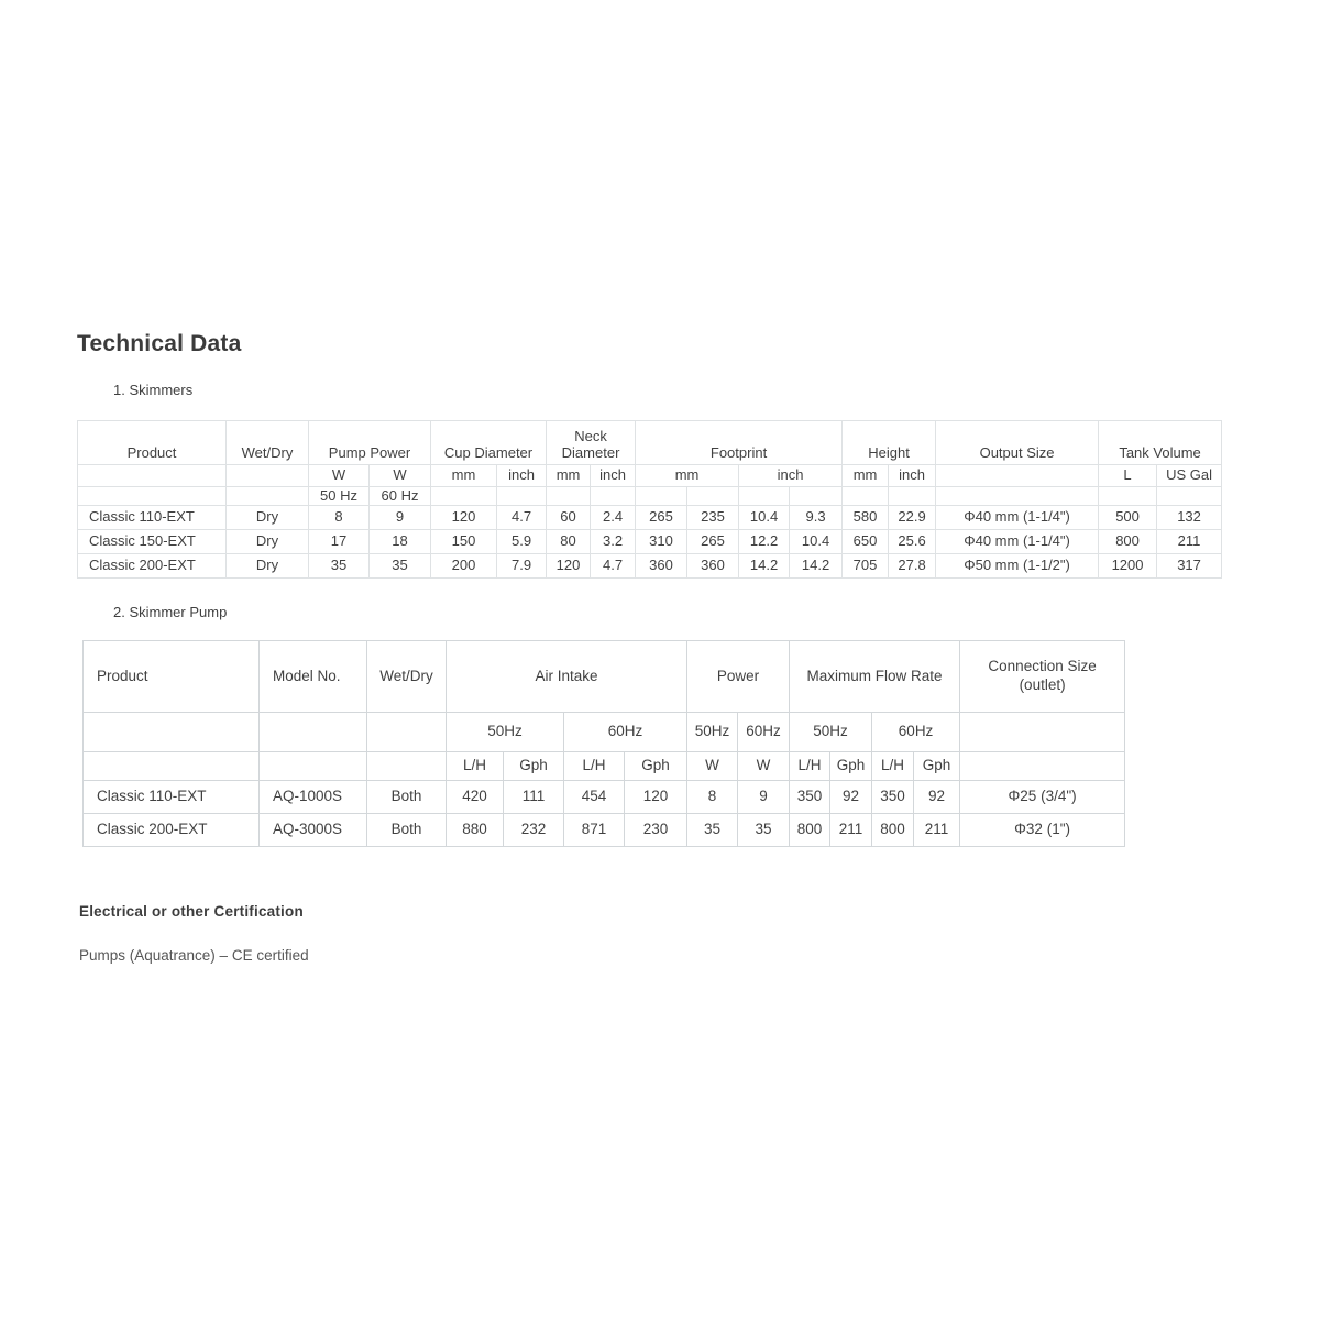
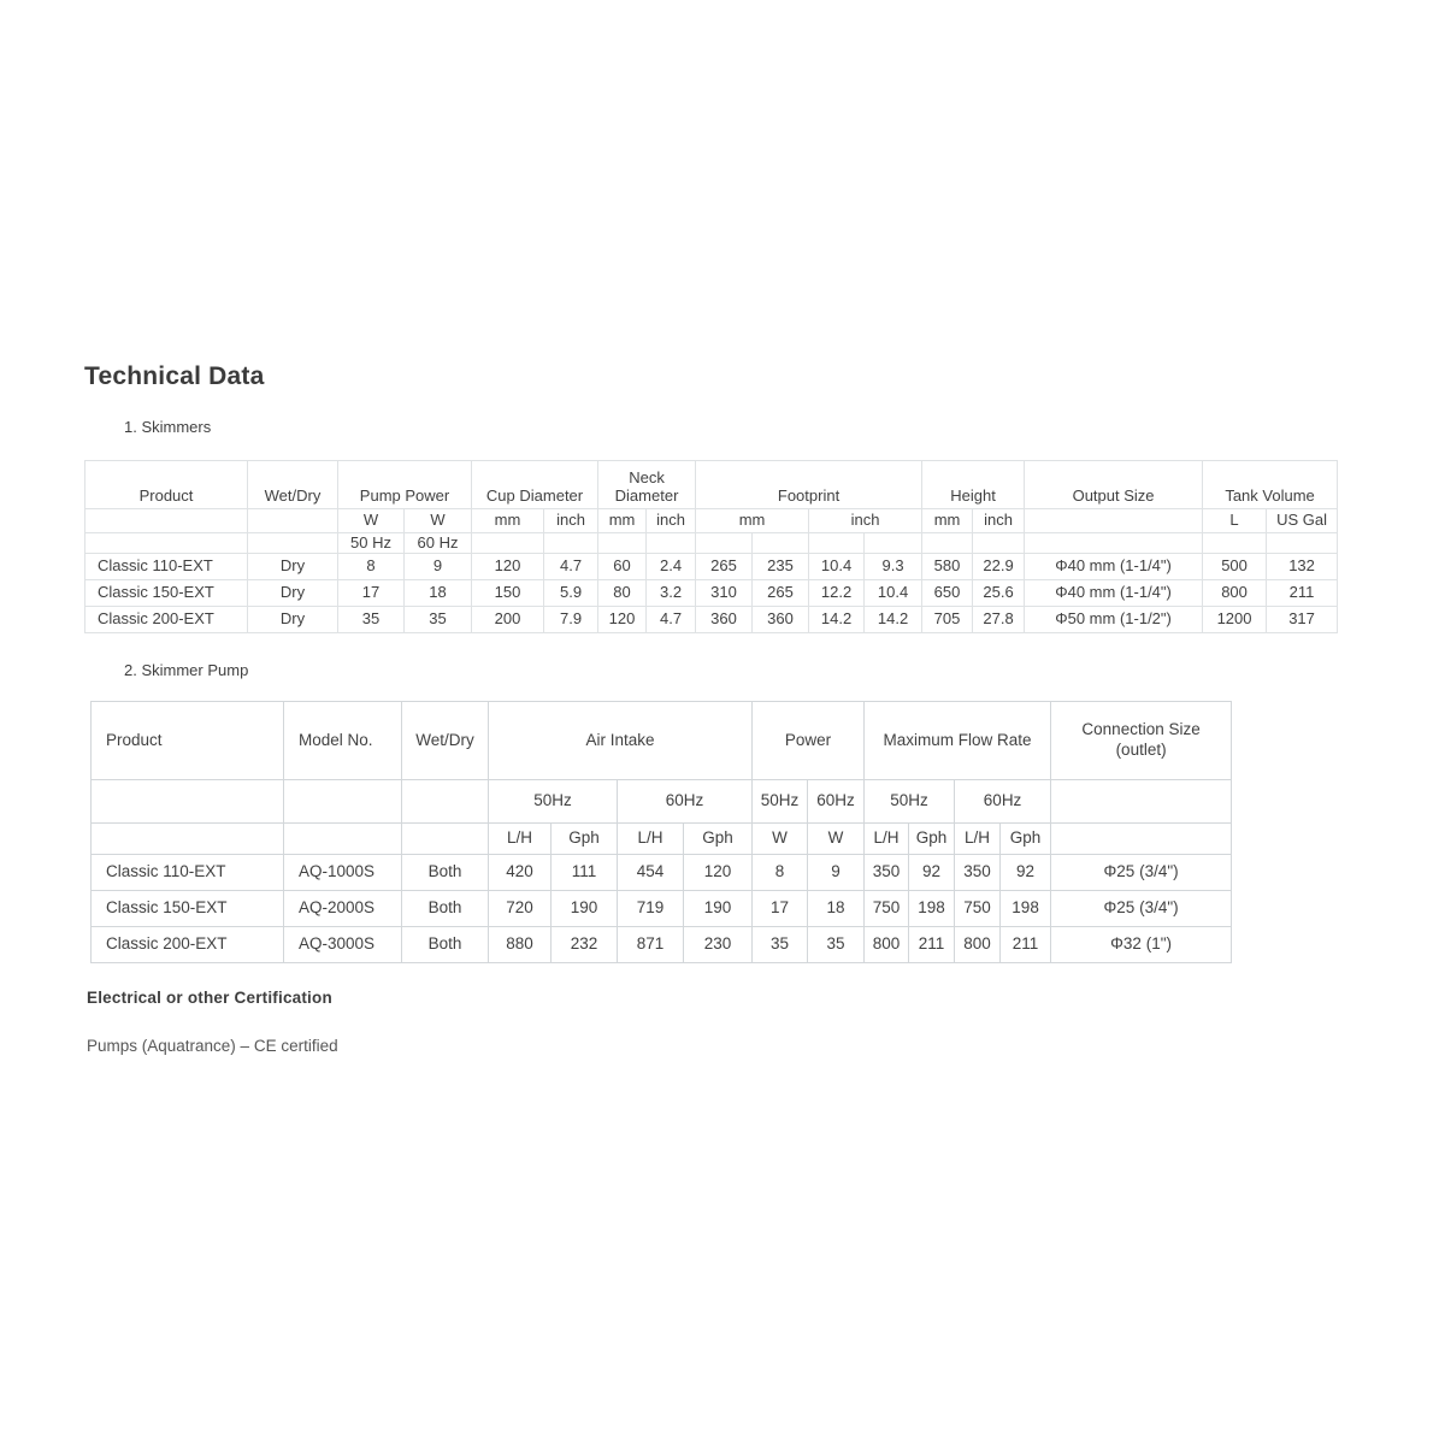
  Technical Data
  1. Skimmers
  Product	Wet/Dry	Pump Power	Cup Diameter	Neck Diameter	Footprint	Height	Output Size	Tank Volume
  		W	W	mm	inch	mm	inch	mm	inch	mm	inch		L	US Gal
  		50 Hz	60 Hz
  Classic 110-EXT	Dry	8	9	120	4.7	60	2.4	265	235	10.4	9.3	580	22.9	Φ40 mm (1-1/4")	500	132
  Classic 150-EXT	Dry	17	18	150	5.9	80	3.2	310	265	12.2	10.4	650	25.6	Φ40 mm (1-1/4")	800	211
  Classic 200-EXT	Dry	35	35	200	7.9	120	4.7	360	360	14.2	14.2	705	27.8	Φ50 mm (1-1/2")	1200	317
  2. Skimmer Pump
  Product	Model No.	Wet/Dry	Air Intake	Power	Maximum Flow Rate	Connection Size (outlet)
  			50Hz	60Hz	50Hz	60Hz	50Hz	60Hz
  			L/H	Gph	L/H	Gph	W	W	L/H	Gph	L/H	Gph
  Classic 110-EXT	AQ-1000S	Both	420	111	454	120	8	9	350	92	350	92	Φ25 (3/4")
+ Classic 150-EXT	AQ-2000S	Both	720	190	719	190	17	18	750	198	750	198	Φ25 (3/4")
  Classic 200-EXT	AQ-3000S	Both	880	232	871	230	35	35	800	211	800	211	Φ32 (1")
  Electrical or other Certification
  Pumps (Aquatrance) – CE certified
